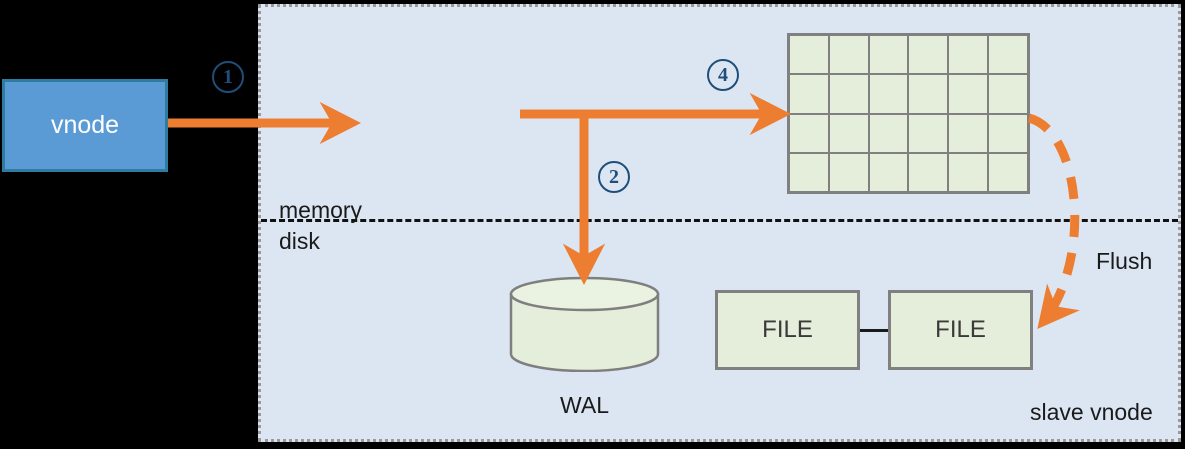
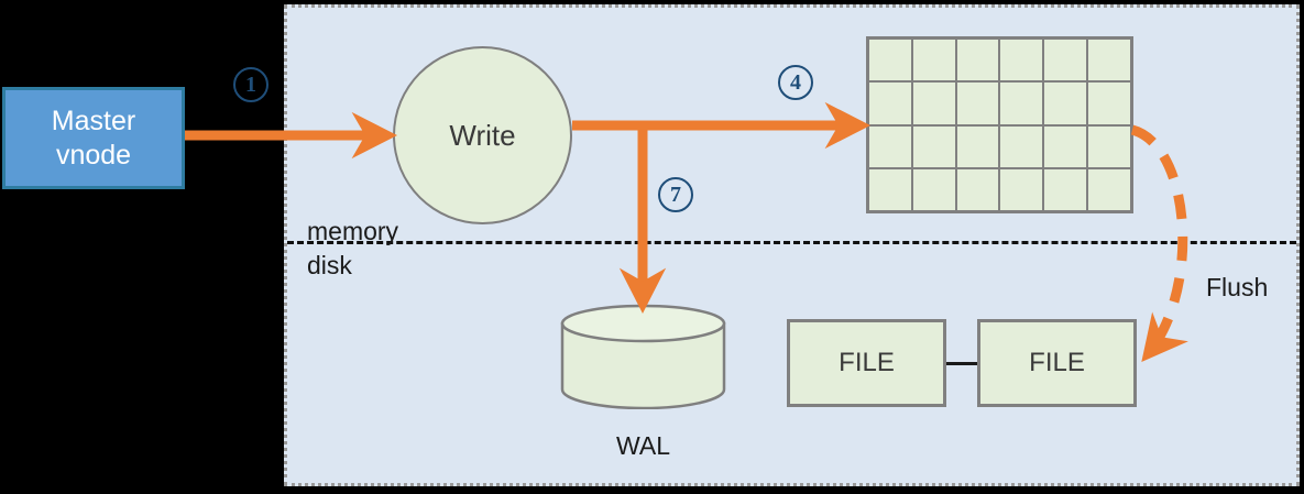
+ Master
  vnode
+ Write
  WAL
  FILE
  FILE
  memory
  disk
- slave vnode
  Flush
  1
- 2
+ 7
  4
